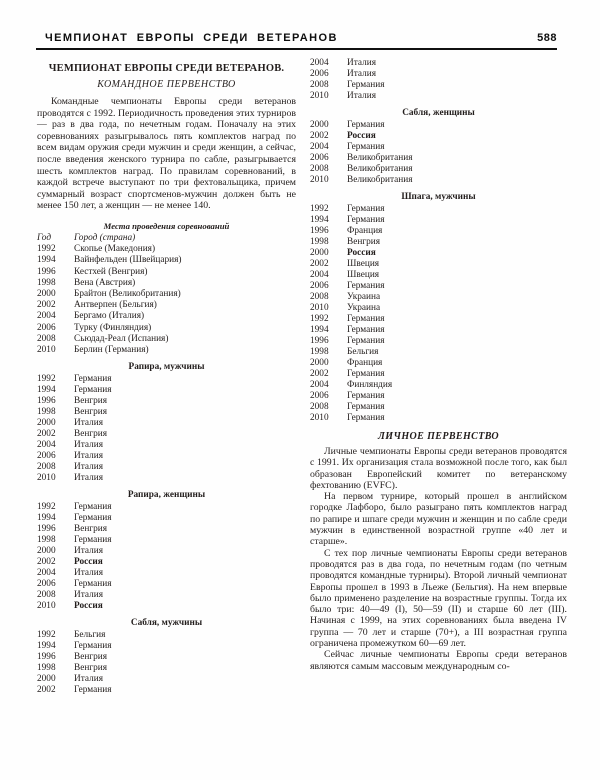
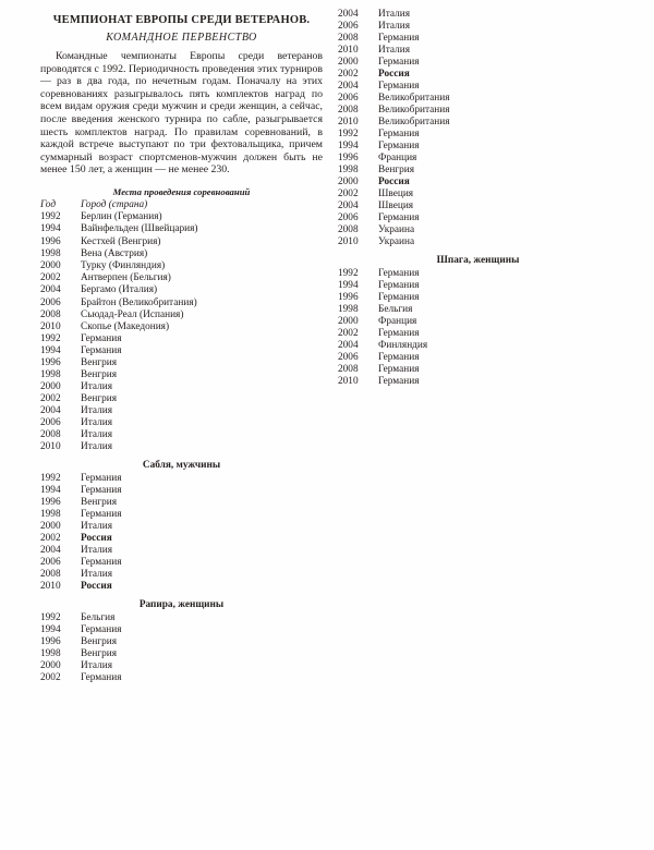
- ЧЕМПИОНАТ ЕВРОПЫ СРЕДИ ВЕТЕРАНОВ
- 588
  ЧЕМПИОНАТ ЕВРОПЫ СРЕДИ ВЕТЕРАНОВ.
  КОМАНДНОЕ ПЕРВЕНСТВО
- Командные чемпионаты Европы среди ветеранов проводятся с 1992. Периодичность проведения этих турниров — раз в два года, по нечетным годам. Поначалу на этих соревнованиях разыгрывалось пять комплектов наград по всем видам оружия среди мужчин и среди женщин, а сейчас, после введения женского турнира по сабле, разыгрывается шесть комплектов наград. По правилам соревнований, в каждой встрече выступают по три фехтовальщика, причем суммарный возраст спортсменов-мужчин должен быть не менее 150 лет, а женщин — не менее 140.
+ Командные чемпионаты Европы среди ветеранов проводятся с 1992. Периодичность проведения этих турниров — раз в два года, по нечетным годам. Поначалу на этих соревнованиях разыгрывалось пять комплектов наград по всем видам оружия среди мужчин и среди женщин, а сейчас, после введения женского турнира по сабле, разыгрывается шесть комплектов наград. По правилам соревнований, в каждой встрече выступают по три фехтовальщика, причем суммарный возраст спортсменов-мужчин должен быть не менее 150 лет, а женщин — не менее 230.
  Места проведения соревнований
  Год
  Город (страна)
  1992
- Скопье (Македония)
+ Берлин (Германия)
  1994
  Вайнфельден (Швейцария)
  1996
  Кестхей (Венгрия)
  1998
  Вена (Австрия)
  2000
- Брайтон (Великобритания)
+ Турку (Финляндия)
  2002
  Антверпен (Бельгия)
  2004
  Бергамо (Италия)
  2006
- Турку (Финляндия)
+ Брайтон (Великобритания)
  2008
  Сьюдад-Реал (Испания)
  2010
- Берлин (Германия)
+ Скопье (Македония)
- Рапира, мужчины
  1992
  Германия
  1994
  Германия
  1996
  Венгрия
  1998
  Венгрия
  2000
  Италия
  2002
  Венгрия
  2004
  Италия
  2006
  Италия
  2008
  Италия
  2010
  Италия
- Рапира, женщины
+ Сабля, мужчины
  1992
  Германия
  1994
  Германия
  1996
  Венгрия
  1998
  Германия
  2000
  Италия
  2002
  Россия
  2004
  Италия
  2006
  Германия
  2008
  Италия
  2010
  Россия
- Сабля, мужчины
+ Рапира, женщины
  1992
  Бельгия
  1994
  Германия
  1996
  Венгрия
  1998
  Венгрия
  2000
  Италия
  2002
  Германия
  2004
  Италия
  2006
  Италия
  2008
  Германия
  2010
  Италия
- Сабля, женщины
  2000
  Германия
  2002
  Россия
  2004
  Германия
  2006
  Великобритания
  2008
  Великобритания
  2010
  Великобритания
- Шпага, мужчины
  1992
  Германия
  1994
  Германия
  1996
  Франция
  1998
  Венгрия
  2000
  Россия
  2002
  Швеция
  2004
  Швеция
  2006
  Германия
  2008
  Украина
  2010
  Украина
+ Шпага, женщины
  1992
  Германия
  1994
  Германия
  1996
  Германия
  1998
  Бельгия
  2000
  Франция
  2002
  Германия
  2004
  Финляндия
  2006
  Германия
  2008
  Германия
  2010
  Германия
- ЛИЧНОЕ ПЕРВЕНСТВО
- Личные чемпионаты Европы среди ветеранов проводятся с 1991. Их организация стала возможной после того, как был образован Европейский комитет по ветеранскому фехтованию (EVFC).
- На первом турнире, который прошел в английском городке Лафборо, было разыграно пять комплектов наград по рапире и шпаге среди мужчин и женщин и по сабле среди мужчин в единственной возрастной группе «40 лет и старше».
- С тех пор личные чемпионаты Европы среди ветеранов проводятся раз в два года, по нечетным годам (по четным проводятся командные турниры). Второй личный чемпионат Европы прошел в 1993 в Льеже (Бельгия). На нем впервые было применено разделение на возрастные группы. Тогда их было три: 40—49 (I), 50—59 (II) и старше 60 лет (III). Начиная с 1999, на этих соревнованиях была введена IV группа — 70 лет и старше (70+), а III возрастная группа ограничена промежутком 60—69 лет.
- Сейчас личные чемпионаты Европы среди ветеранов являются самым массовым международным со-
